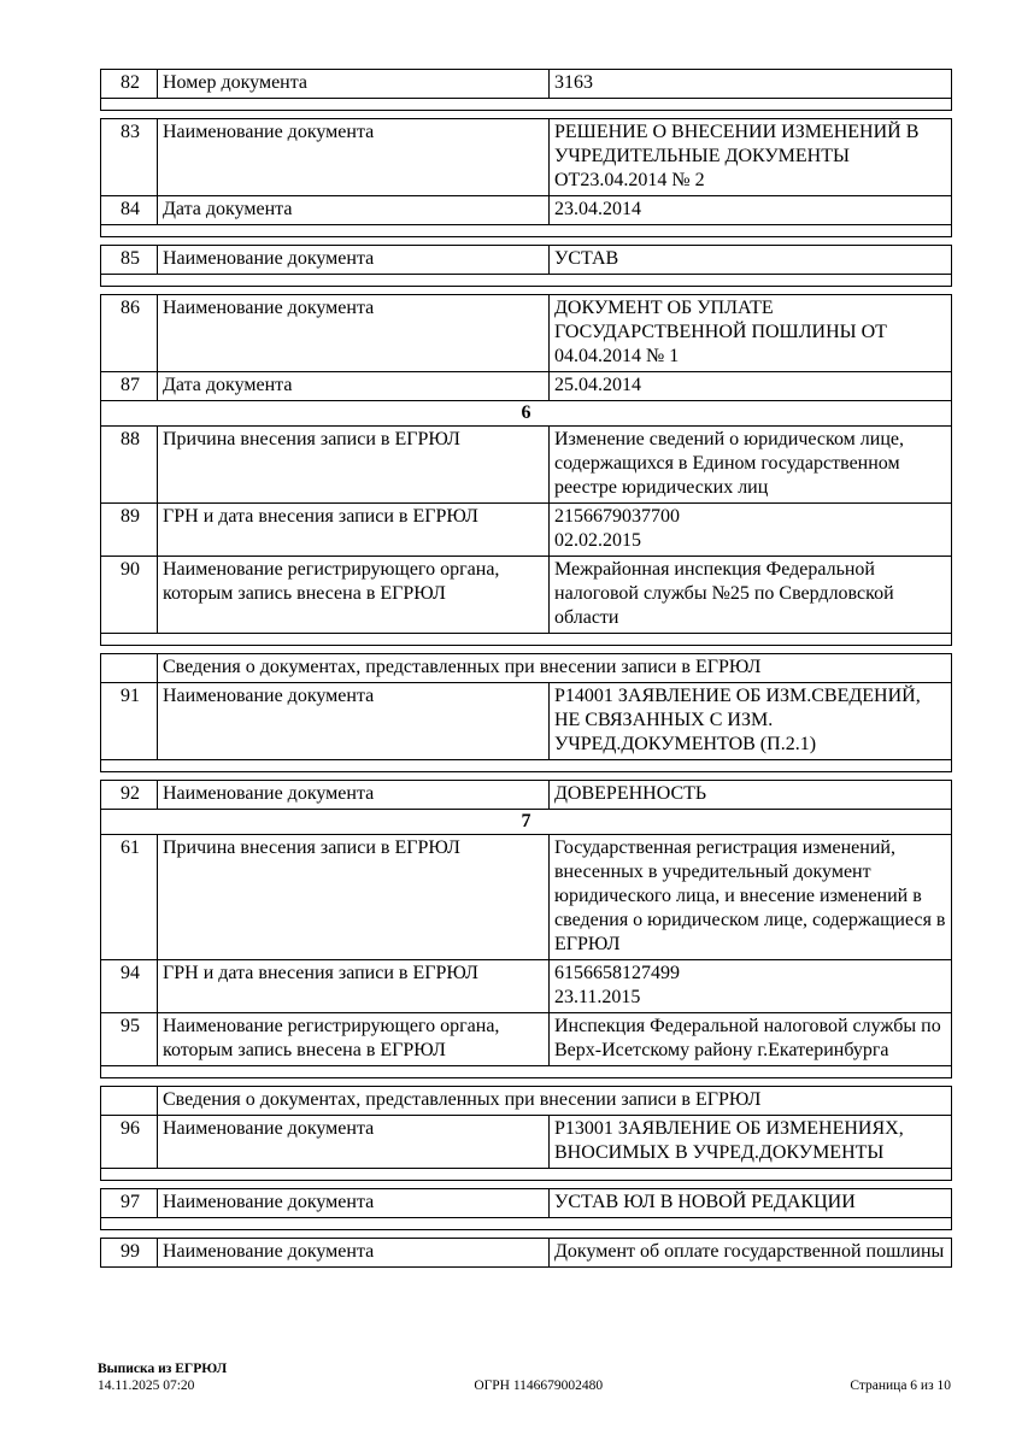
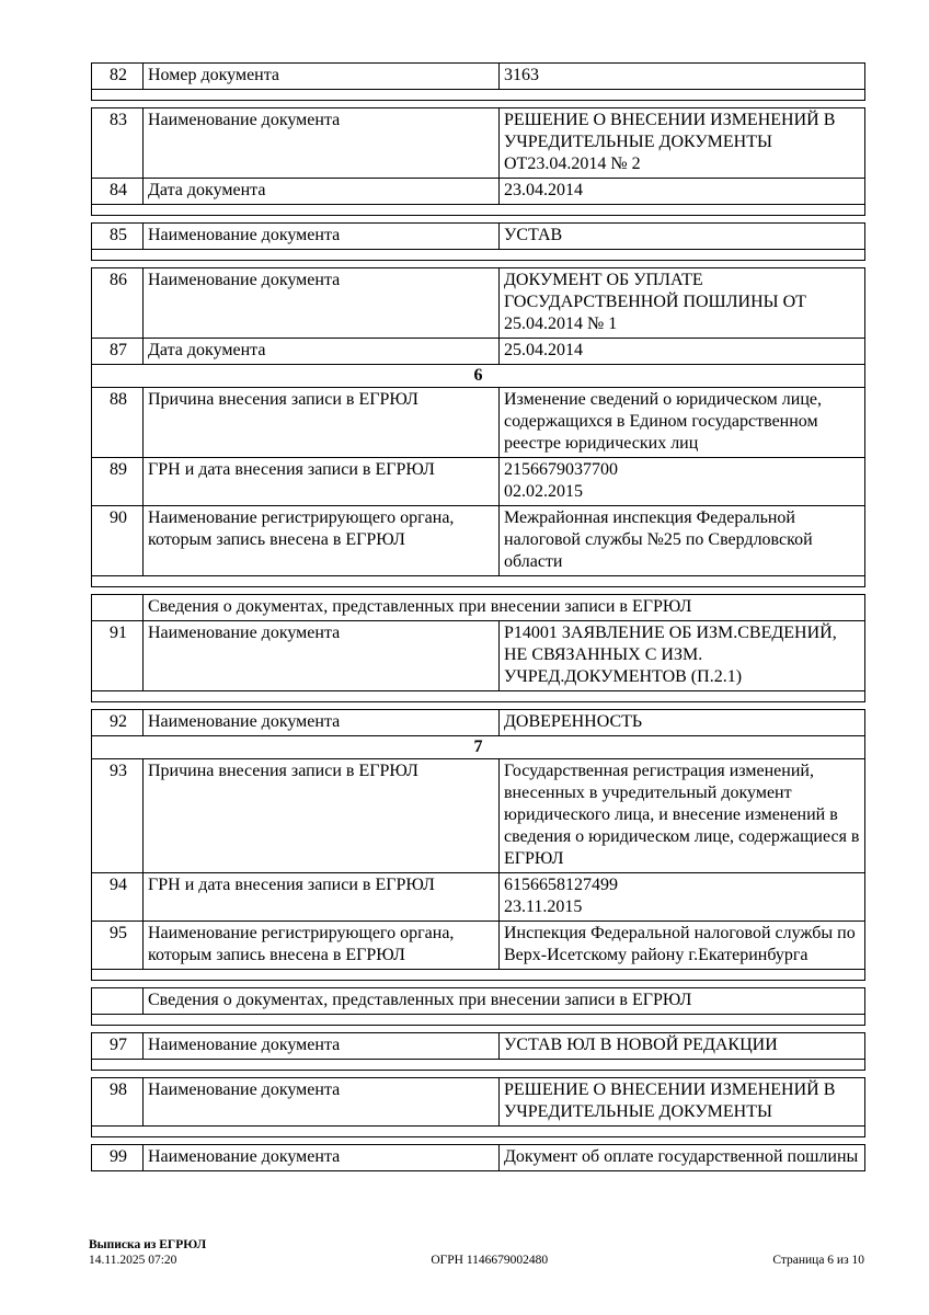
  82	Номер документа	3163
  83	Наименование документа	РЕШЕНИЕ О ВНЕСЕНИИ ИЗМЕНЕНИЙ В УЧРЕДИТЕЛЬНЫЕ ДОКУМЕНТЫ ОТ23.04.2014 № 2
  84	Дата документа	23.04.2014
  85	Наименование документа	УСТАВ
- 86	Наименование документа	ДОКУМЕНТ ОБ УПЛАТЕ ГОСУДАРСТВЕННОЙ ПОШЛИНЫ ОТ 04.04.2014 № 1
+ 86	Наименование документа	ДОКУМЕНТ ОБ УПЛАТЕ ГОСУДАРСТВЕННОЙ ПОШЛИНЫ ОТ 25.04.2014 № 1
  87	Дата документа	25.04.2014
  6
  88	Причина внесения записи в ЕГРЮЛ	Изменение сведений о юридическом лице, содержащихся в Едином государственном реестре юридических лиц
  89	ГРН и дата внесения записи в ЕГРЮЛ	2156679037700 02.02.2015
  90	Наименование регистрирующего органа, которым запись внесена в ЕГРЮЛ	Межрайонная инспекция Федеральной налоговой службы №25 по Свердловской области
  	Сведения о документах, представленных при внесении записи в ЕГРЮЛ
  91	Наименование документа	Р14001 ЗАЯВЛЕНИЕ ОБ ИЗМ.СВЕДЕНИЙ, НЕ СВЯЗАННЫХ С ИЗМ. УЧРЕД.ДОКУМЕНТОВ (П.2.1)
  92	Наименование документа	ДОВЕРЕННОСТЬ
  7
- 61	Причина внесения записи в ЕГРЮЛ	Государственная регистрация изменений, внесенных в учредительный документ юридического лица, и внесение изменений в сведения о юридическом лице, содержащиеся в ЕГРЮЛ
+ 93	Причина внесения записи в ЕГРЮЛ	Государственная регистрация изменений, внесенных в учредительный документ юридического лица, и внесение изменений в сведения о юридическом лице, содержащиеся в ЕГРЮЛ
  94	ГРН и дата внесения записи в ЕГРЮЛ	6156658127499 23.11.2015
  95	Наименование регистрирующего органа, которым запись внесена в ЕГРЮЛ	Инспекция Федеральной налоговой службы по Верх-Исетскому району г.Екатеринбурга
  	Сведения о документах, представленных при внесении записи в ЕГРЮЛ
- 96	Наименование документа	Р13001 ЗАЯВЛЕНИЕ ОБ ИЗМЕНЕНИЯХ, ВНОСИМЫХ В УЧРЕД.ДОКУМЕНТЫ
  97	Наименование документа	УСТАВ ЮЛ В НОВОЙ РЕДАКЦИИ
+ 98	Наименование документа	РЕШЕНИЕ О ВНЕСЕНИИ ИЗМЕНЕНИЙ В УЧРЕДИТЕЛЬНЫЕ ДОКУМЕНТЫ
  99	Наименование документа	Документ об оплате государственной пошлины
  Выписка из ЕГРЮЛ
  14.11.2025 07:20
  ОГРН 1146679002480
  Страница 6 из 10
